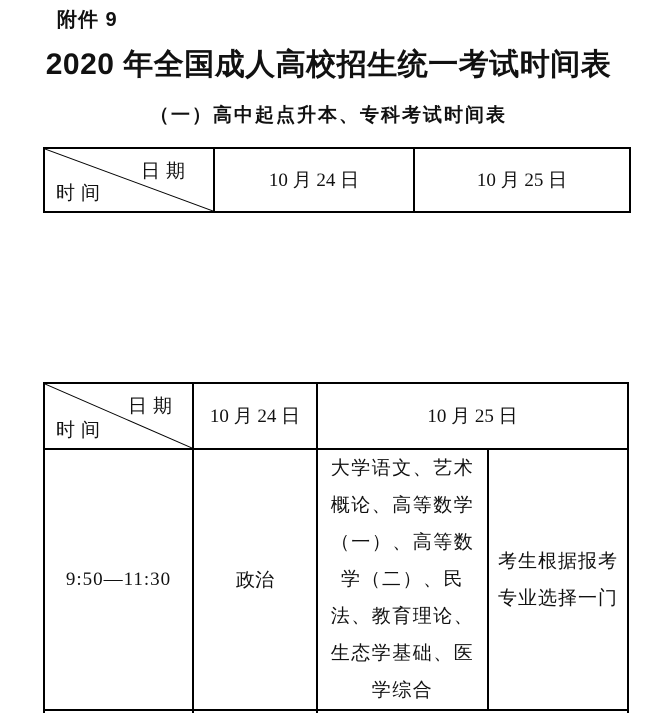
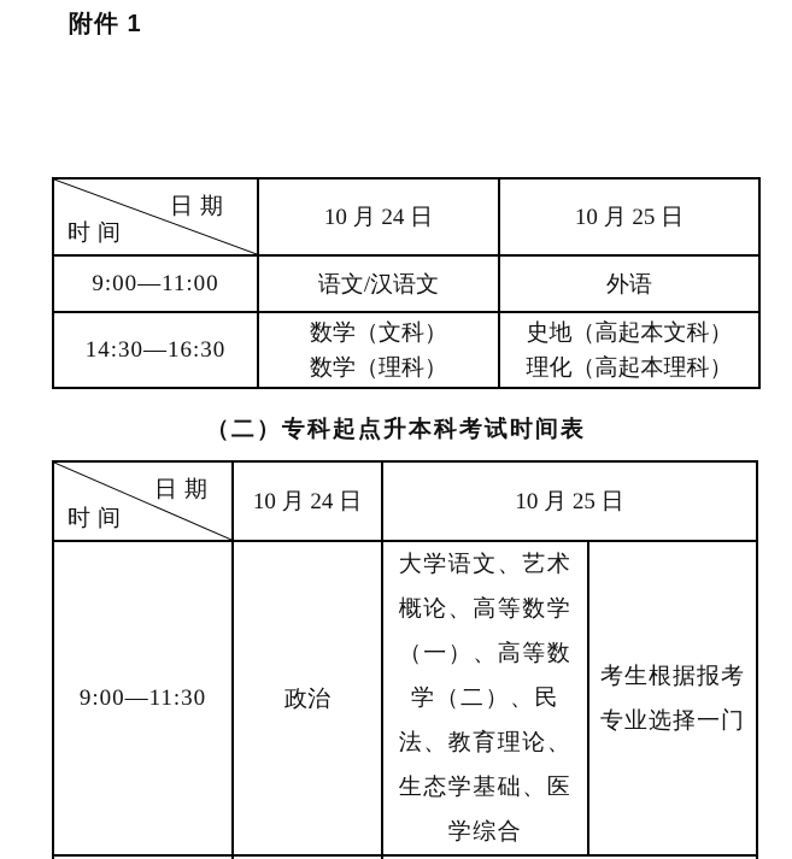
- 附件 9
+ 附件 1
- 2020 年全国成人高校招生统一考试时间表
- （一）高中起点升本、专科考试时间表
  日期 时间	10 月 24 日	10 月 25 日
+ 9:00—11:00	语文/汉语文	外语
+ 14:30—16:30	数学（文科） 数学（理科）	史地（高起本文科） 理化（高起本理科）
+ （二）专科起点升本科考试时间表
  日期 时间	10 月 24 日	10 月 25 日
- 9:50—11:30	政治	大学语文、艺术概论、高等数学（一）、高等数学（二）、民法、教育理论、生态学基础、医学综合	考生根据报考专业选择一门
+ 9:00—11:30	政治	大学语文、艺术概论、高等数学（一）、高等数学（二）、民法、教育理论、生态学基础、医学综合	考生根据报考专业选择一门
